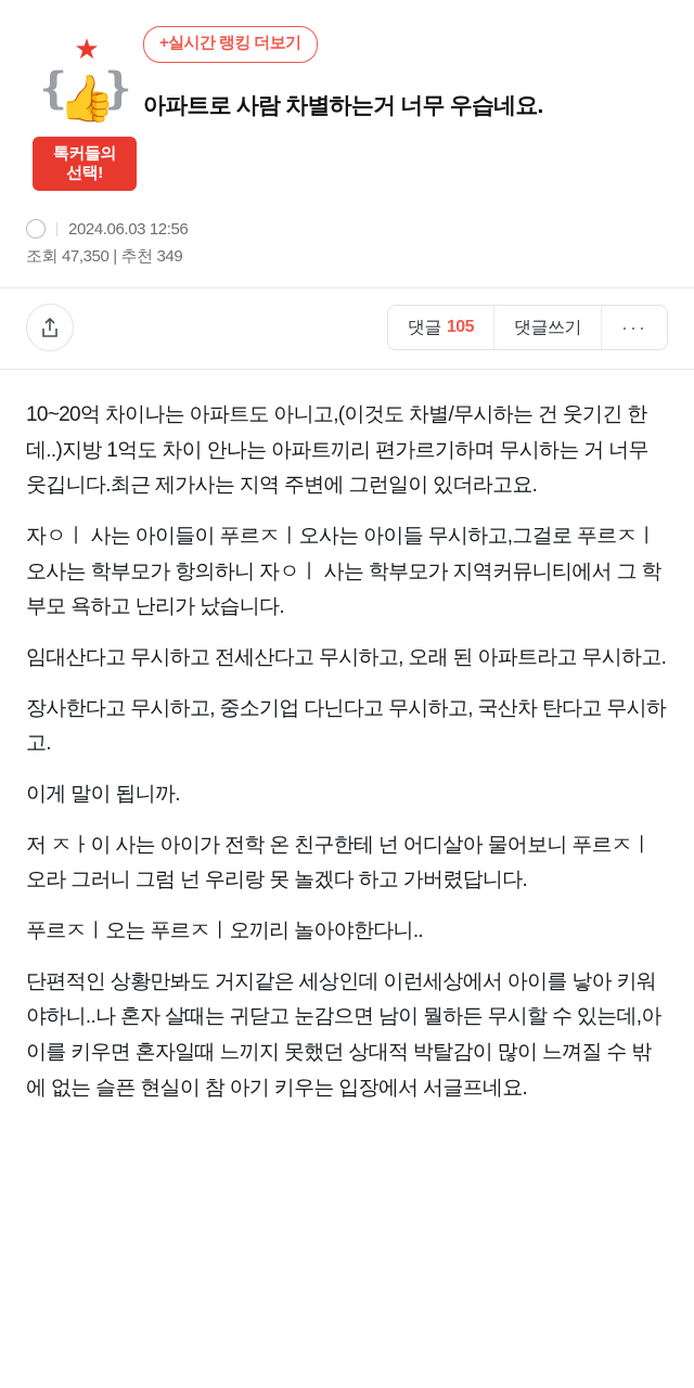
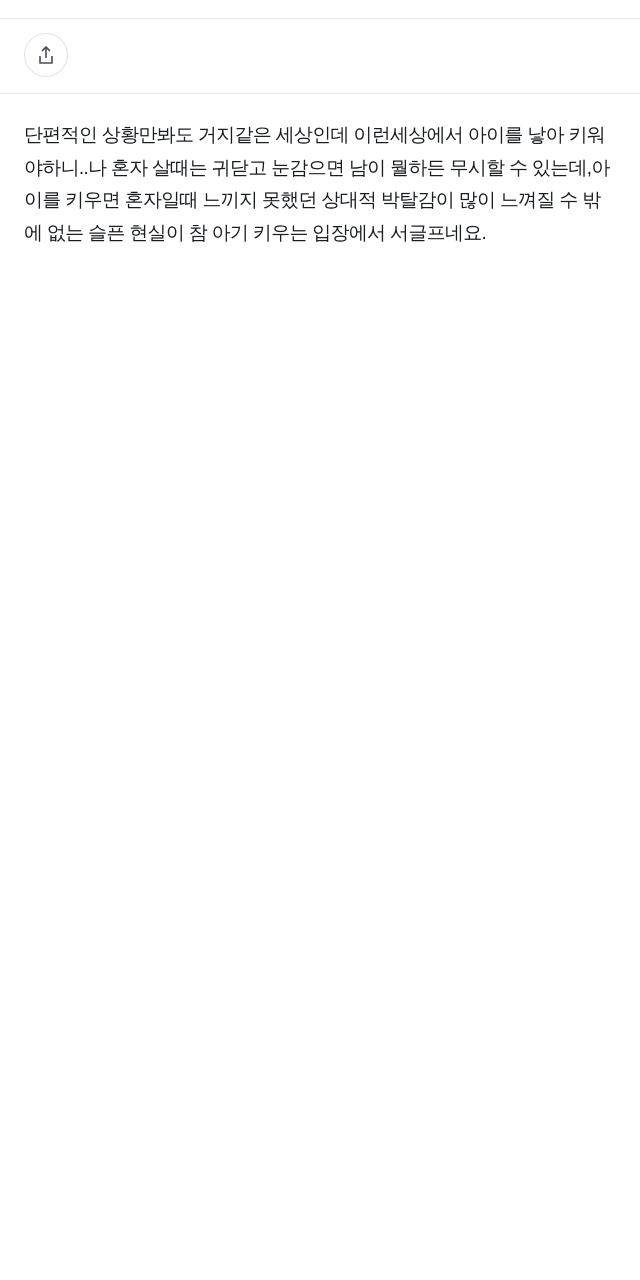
- ★
- ❴ ❵
- 👍
- 톡커들의
- 선택!
- +실시간 랭킹 더보기
- 아파트로 사람 차별하는거 너무 우습네요.
- 2024.06.03 12:56
- 조회 47,350 | 추천 349
- 댓글
- 105
- 댓글쓰기
- ···
- 10~20억 차이나는 아파트도 아니고,(이것도 차별/무시하는 건 웃기긴 한데..)지방 1억도 차이 안나는 아파트끼리 편가르기하며 무시하는 거 너무 웃깁니다.최근 제가사는 지역 주변에 그런일이 있더라고요.
- 자ㅇㅣ 사는 아이들이 푸르ㅈㅣ오사는 아이들 무시하고,그걸로 푸르ㅈㅣ오사는 학부모가 항의하니 자ㅇㅣ 사는 학부모가 지역커뮤니티에서 그 학부모 욕하고 난리가 났습니다.
- 임대산다고 무시하고 전세산다고 무시하고, 오래 된 아파트라고 무시하고.
- 장사한다고 무시하고, 중소기업 다닌다고 무시하고, 국산차 탄다고 무시하고.
- 이게 말이 됩니까.
- 저 ㅈㅏ이 사는 아이가 전학 온 친구한테 넌 어디살아 물어보니 푸르ㅈㅣ오라 그러니 그럼 넌 우리랑 못 놀겠다 하고 가버렸답니다.
- 푸르ㅈㅣ오는 푸르ㅈㅣ오끼리 놀아야한다니..
  단편적인 상황만봐도 거지같은 세상인데 이런세상에서 아이를 낳아 키워야하니..나 혼자 살때는 귀닫고 눈감으면 남이 뭘하든 무시할 수 있는데,아이를 키우면 혼자일때 느끼지 못했던 상대적 박탈감이 많이 느껴질 수 밖에 없는 슬픈 현실이 참 아기 키우는 입장에서 서글프네요.
